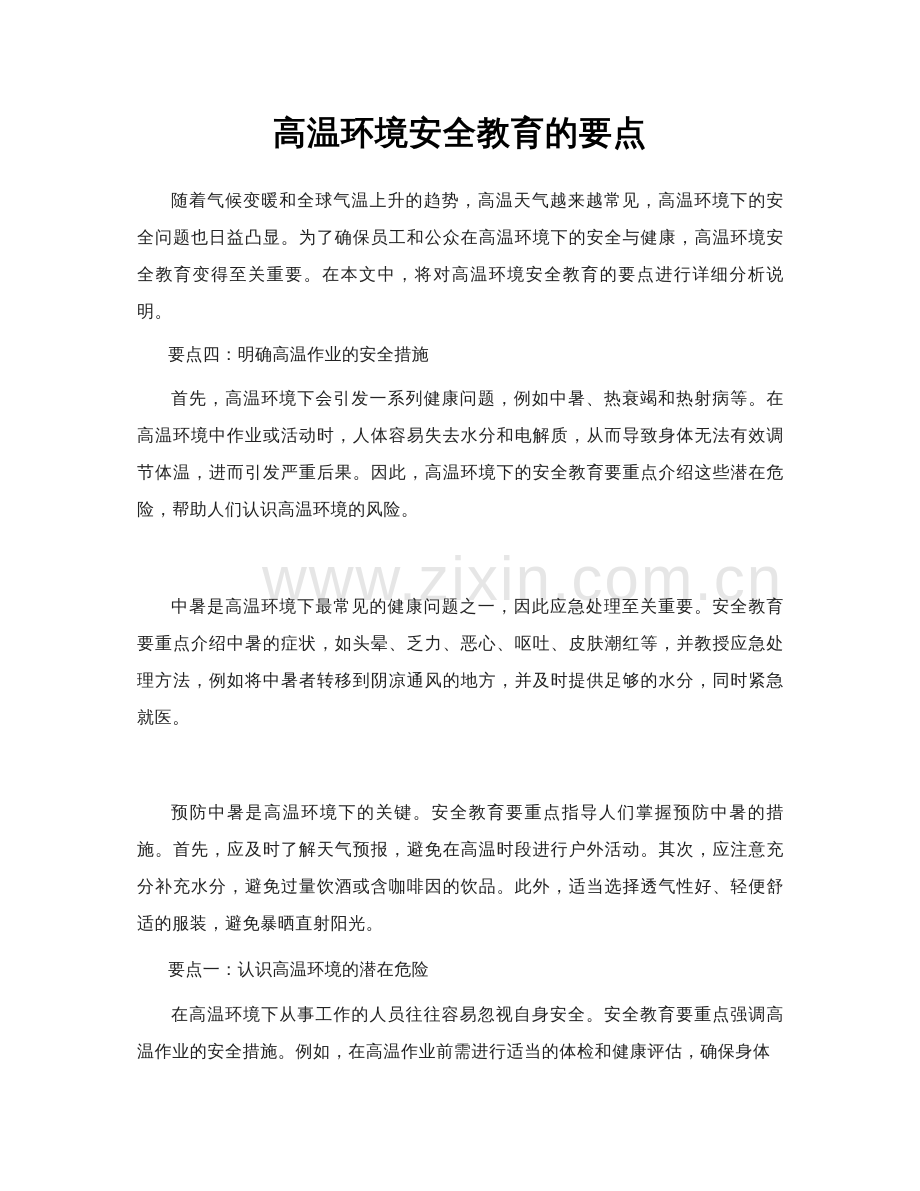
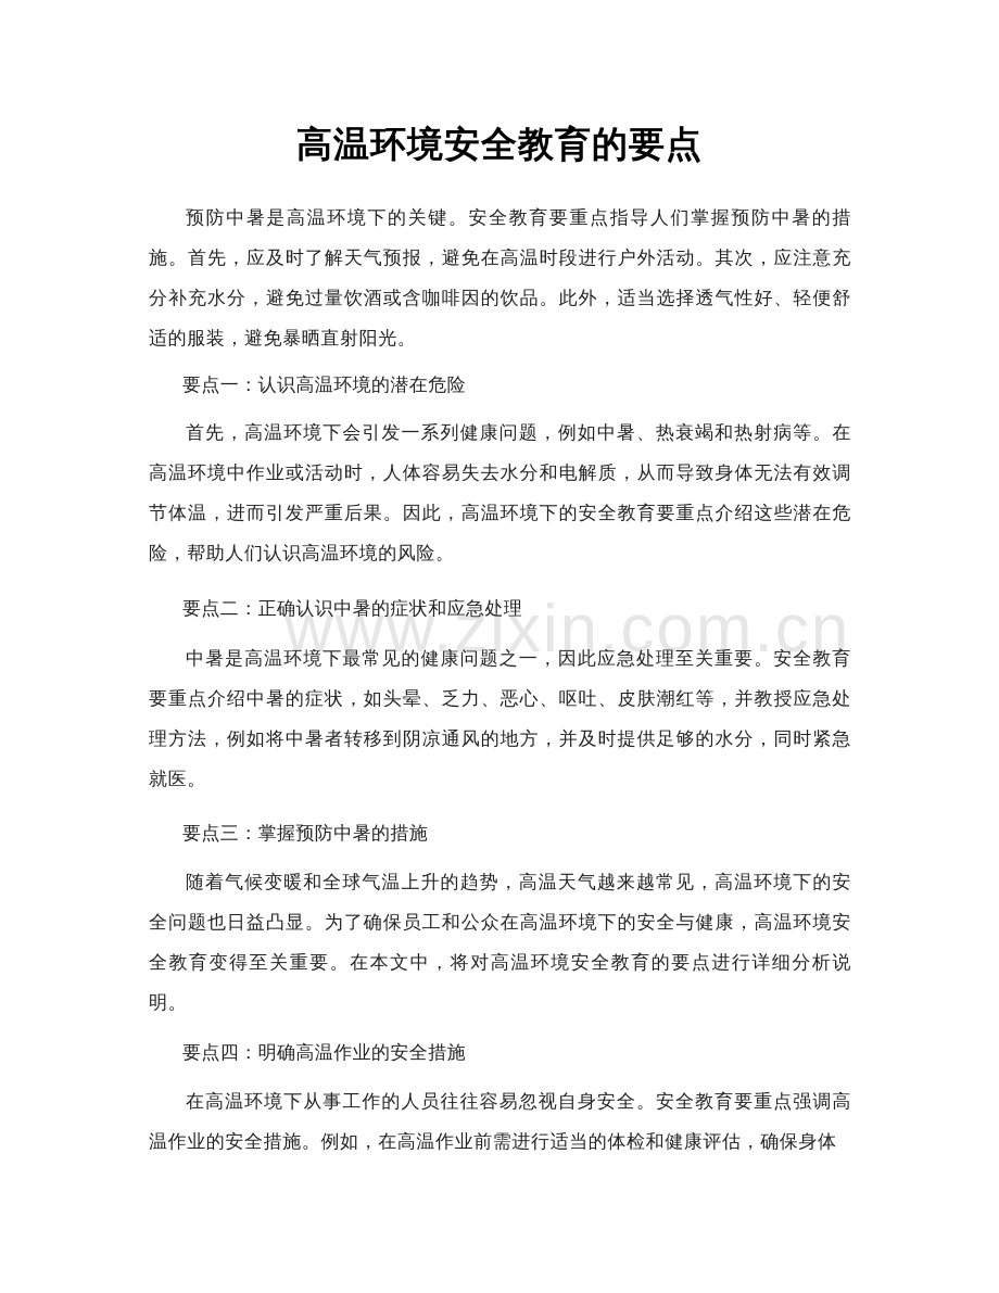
  www.zixin.com.cn
  高温环境安全教育的要点
- 随着气候变暖和全球气温上升的趋势，高温天气越来越常见，高温环境下的安全问题也日益凸显。为了确保员工和公众在高温环境下的安全与健康，高温环境安全教育变得至关重要。在本文中，将对高温环境安全教育的要点进行详细分析说明。
+ 预防中暑是高温环境下的关键。安全教育要重点指导人们掌握预防中暑的措施。首先，应及时了解天气预报，避免在高温时段进行户外活动。其次，应注意充分补充水分，避免过量饮酒或含咖啡因的饮品。此外，适当选择透气性好、轻便舒适的服装，避免暴晒直射阳光。
- 要点四：明确高温作业的安全措施
+ 要点一：认识高温环境的潜在危险
  首先，高温环境下会引发一系列健康问题，例如中暑、热衰竭和热射病等。在高温环境中作业或活动时，人体容易失去水分和电解质，从而导致身体无法有效调节体温，进而引发严重后果。因此，高温环境下的安全教育要重点介绍这些潜在危险，帮助人们认识高温环境的风险。
+ 要点二：正确认识中暑的症状和应急处理
  中暑是高温环境下最常见的健康问题之一，因此应急处理至关重要。安全教育要重点介绍中暑的症状，如头晕、乏力、恶心、呕吐、皮肤潮红等，并教授应急处理方法，例如将中暑者转移到阴凉通风的地方，并及时提供足够的水分，同时紧急就医。
+ 要点三：掌握预防中暑的措施
- 预防中暑是高温环境下的关键。安全教育要重点指导人们掌握预防中暑的措施。首先，应及时了解天气预报，避免在高温时段进行户外活动。其次，应注意充分补充水分，避免过量饮酒或含咖啡因的饮品。此外，适当选择透气性好、轻便舒适的服装，避免暴晒直射阳光。
+ 随着气候变暖和全球气温上升的趋势，高温天气越来越常见，高温环境下的安全问题也日益凸显。为了确保员工和公众在高温环境下的安全与健康，高温环境安全教育变得至关重要。在本文中，将对高温环境安全教育的要点进行详细分析说明。
- 要点一：认识高温环境的潜在危险
+ 要点四：明确高温作业的安全措施
  在高温环境下从事工作的人员往往容易忽视自身安全。安全教育要重点强调高温作业的安全措施。例如，在高温作业前需进行适当的体检和健康评估，确保身体
